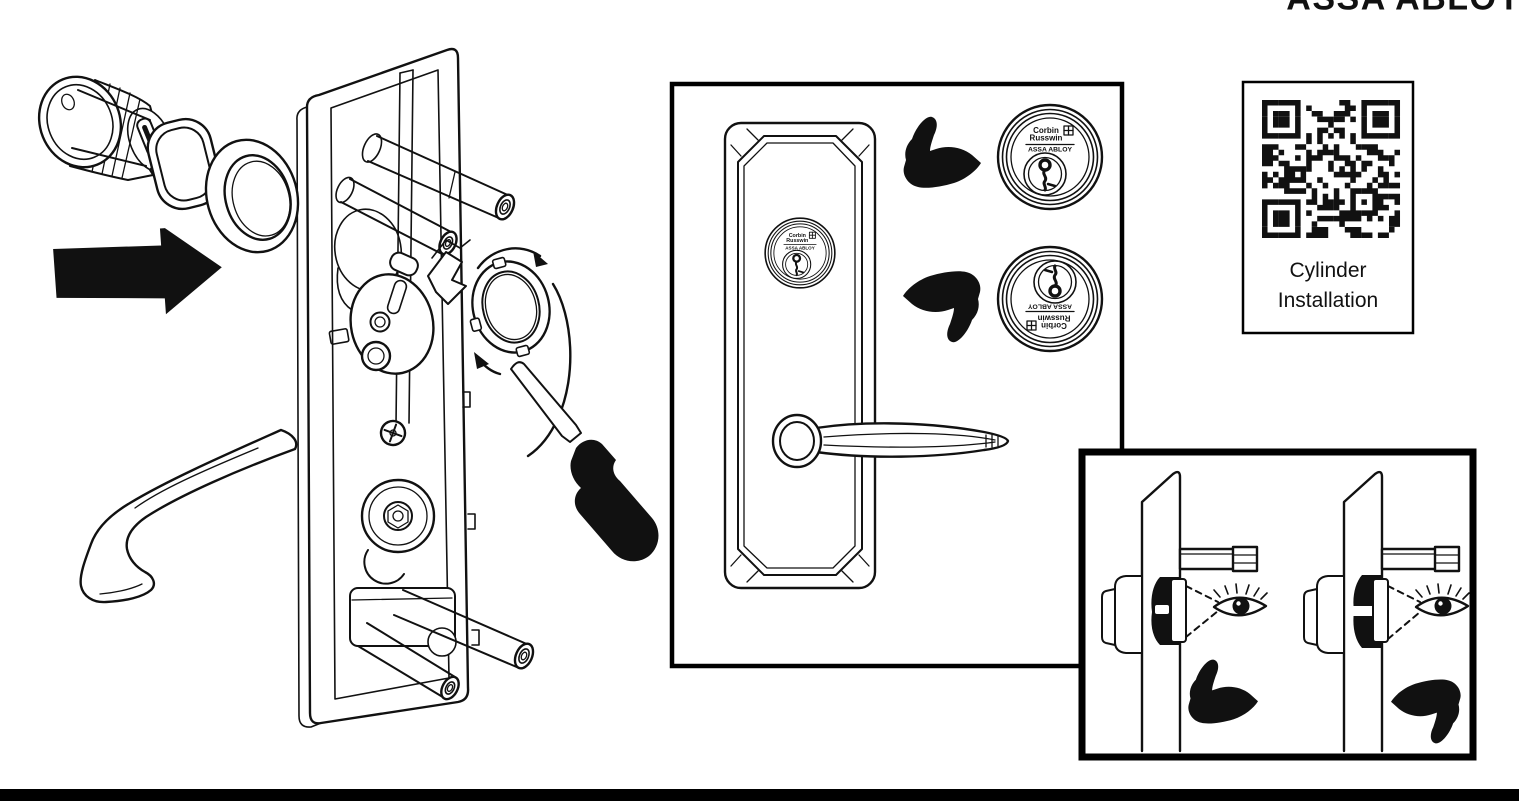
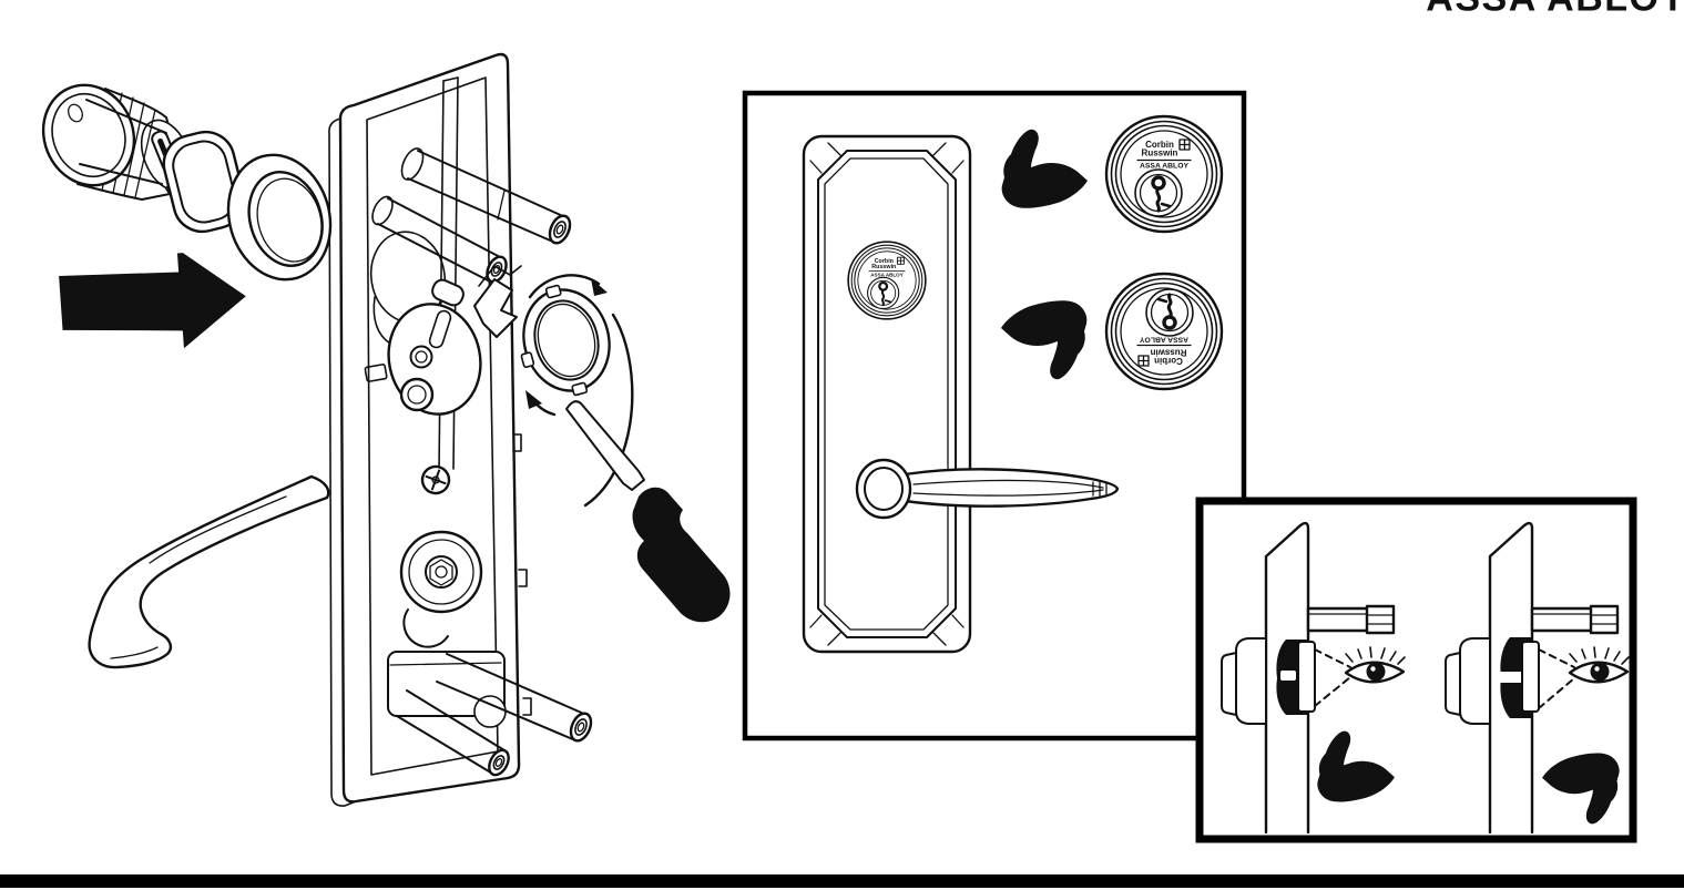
- Cylinder
- Installation
